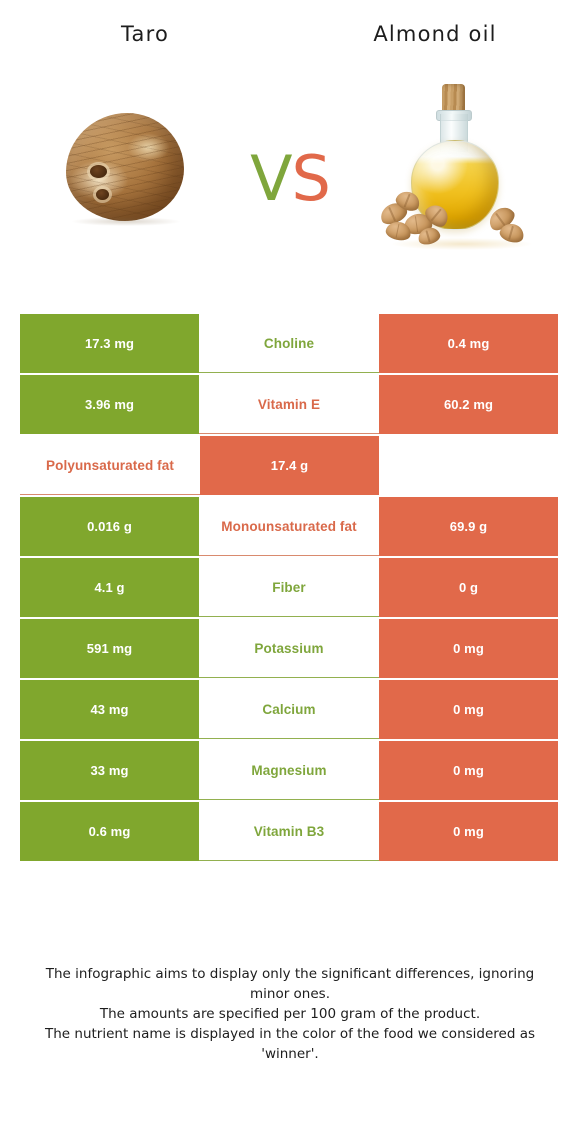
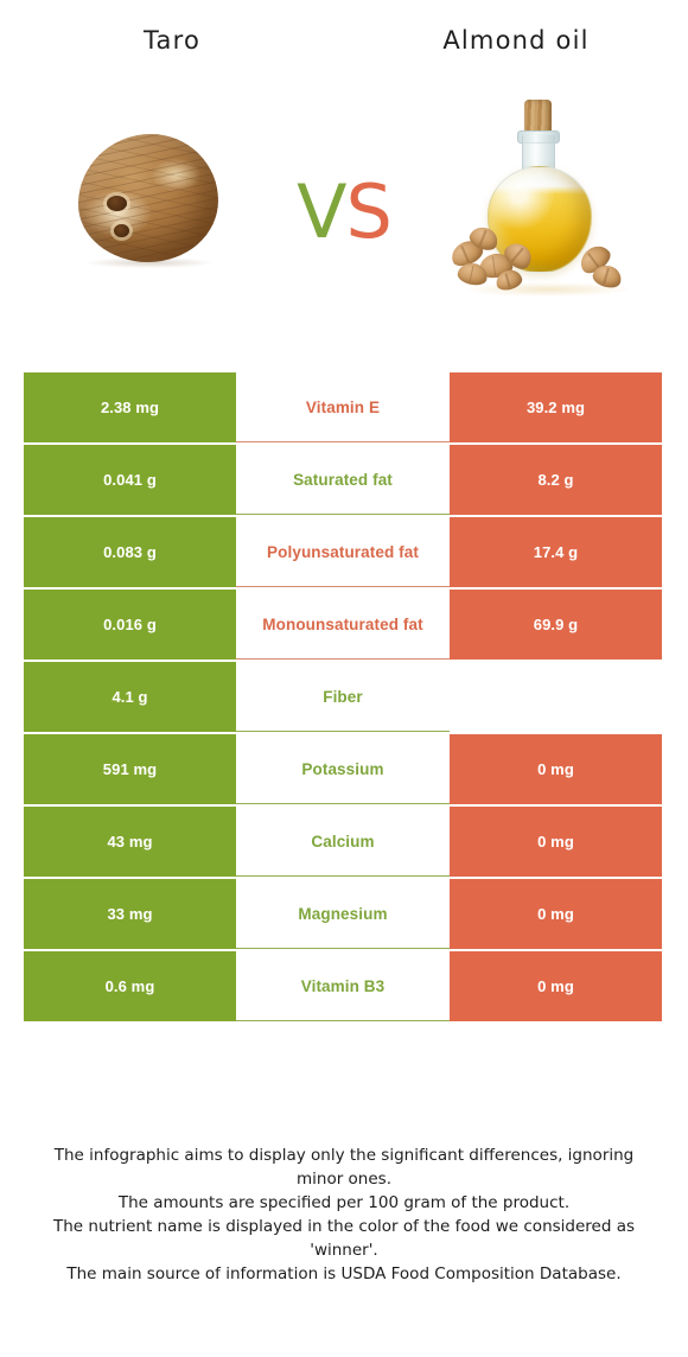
  Taro
  Almond oil
  VS
- 17.3 mg
- Choline
- 0.4 mg
- 3.96 mg
+ 2.38 mg
  Vitamin E
- 60.2 mg
+ 39.2 mg
+ 0.041 g
+ Saturated fat
+ 8.2 g
+ 0.083 g
  Polyunsaturated fat
  17.4 g
  0.016 g
  Monounsaturated fat
  69.9 g
  4.1 g
  Fiber
- 0 g
  591 mg
  Potassium
  0 mg
  43 mg
  Calcium
  0 mg
  33 mg
  Magnesium
  0 mg
  0.6 mg
  Vitamin B3
  0 mg
  The infographic aims to display only the significant differences, ignoring minor ones.
  The amounts are specified per 100 gram of the product.
  The nutrient name is displayed in the color of the food we considered as 'winner'.
+ The main source of information is USDA Food Composition Database.
